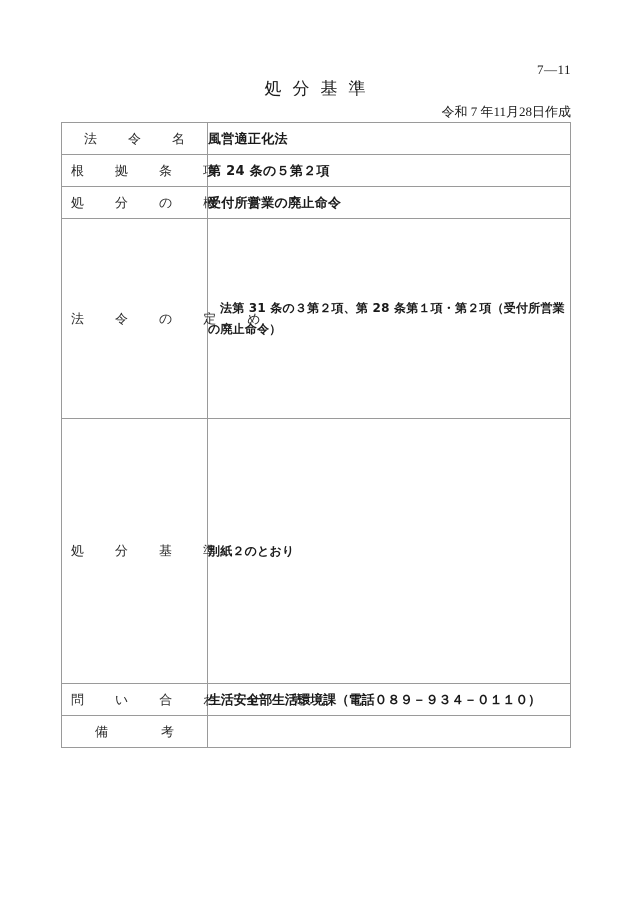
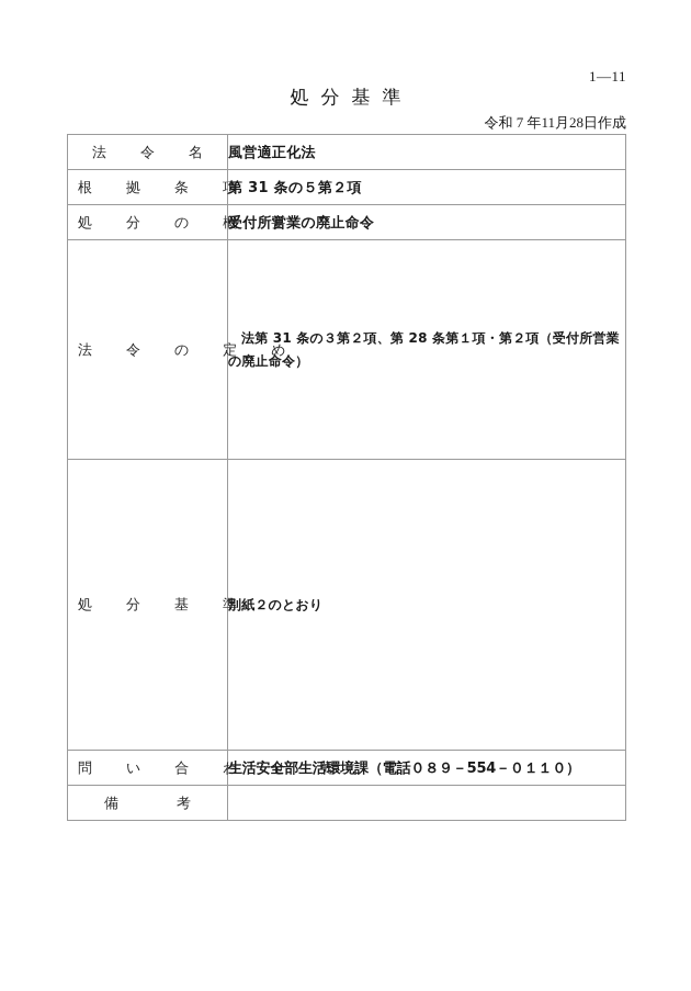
- 7—11
+ 1—11
  処分基準
  令和 7 年11月28日作成
  法 令 名	風営適正化法
- 根 拠 条	第 24 条の５第２項
+ 根 拠 条	第 31 条の５第２項
  処 分 の	受付所営業の廃止命令
  法 令 の 定	法第 31 条の３第２項、第 28 条第１項・第２項（受付所営業の廃止命令）
  処 分 基 準	別紙２のとおり
- 問 い 合	生活安全部生活環境課（電話０８９－９３４－０１１０）
+ 問 い 合	生活安全部生活環境課（電話０８９－554－０１１０）
  備 考
